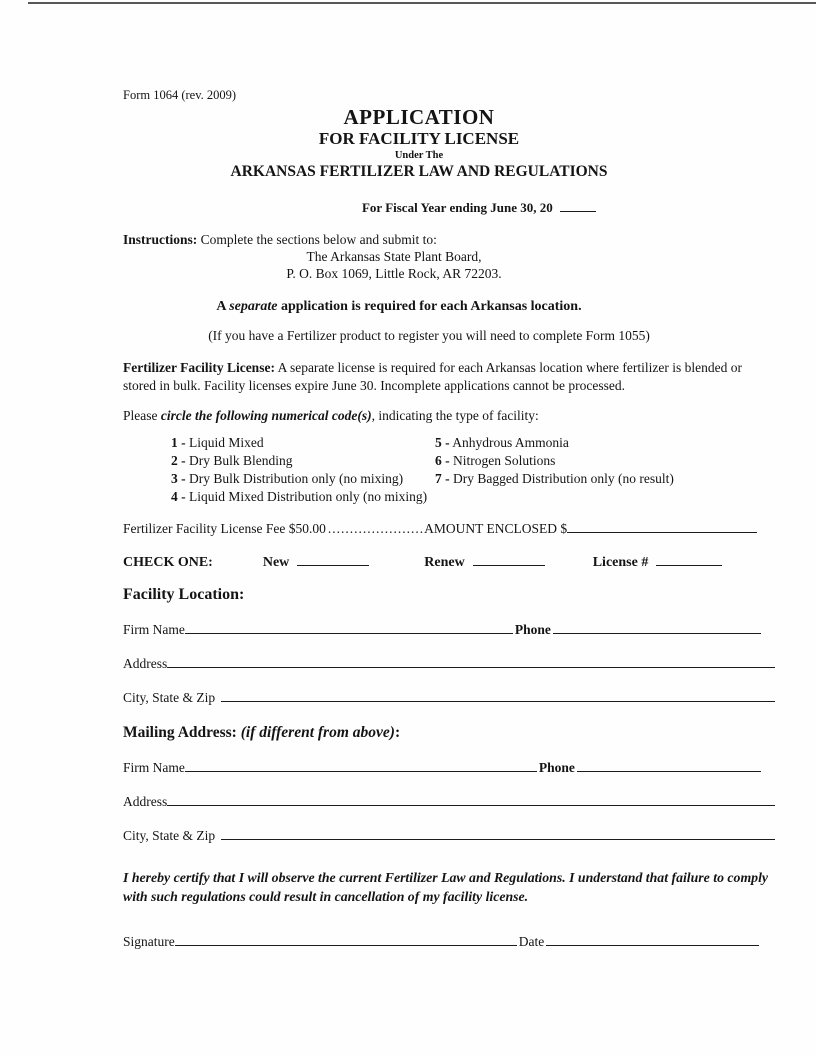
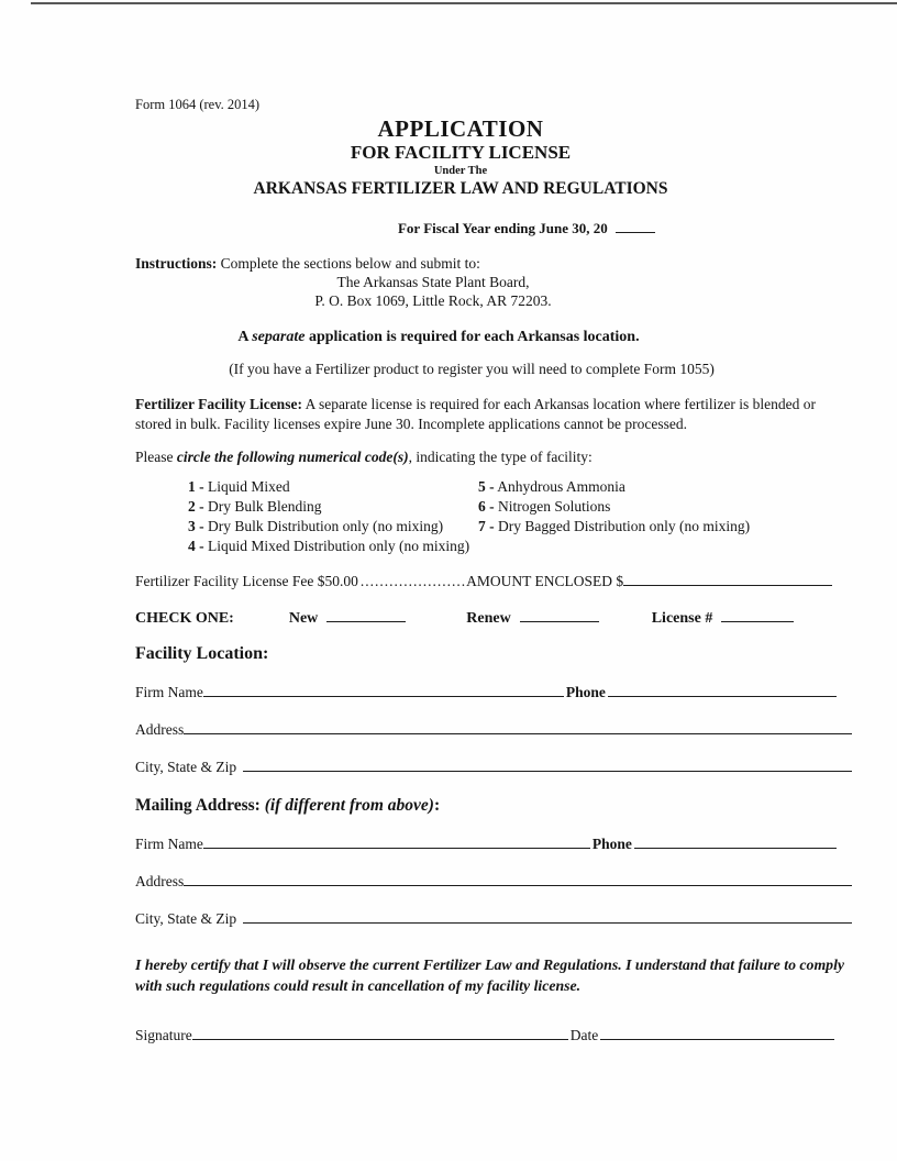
- Form 1064 (rev. 2009)
+ Form 1064 (rev. 2014)
  APPLICATION
  FOR FACILITY LICENSE
  Under The
  ARKANSAS FERTILIZER LAW AND REGULATIONS
  For Fiscal Year ending June 30, 20
  Instructions: Complete the sections below and submit to:
  The Arkansas State Plant Board,
  P. O. Box 1069, Little Rock, AR 72203.
  A separate application is required for each Arkansas location.
  (If you have a Fertilizer product to register you will need to complete Form 1055)
  Fertilizer Facility License: A separate license is required for each Arkansas location where fertilizer is blended or stored in bulk. Facility licenses expire June 30. Incomplete applications cannot be processed.
  Please circle the following numerical code(s), indicating the type of facility:
  1 - Liquid Mixed
  5 - Anhydrous Ammonia
  2 - Dry Bulk Blending
  6 - Nitrogen Solutions
  3 - Dry Bulk Distribution only (no mixing)
- 7 - Dry Bagged Distribution only (no result)
+ 7 - Dry Bagged Distribution only (no mixing)
  4 - Liquid Mixed Distribution only (no mixing)
  Fertilizer Facility License Fee $50.00
  ......................
  AMOUNT ENCLOSED $
  CHECK ONE:
  New
  Renew
  License #
  Facility Location:
  Firm Name
  Phone
  Address
  City, State & Zip
  Mailing Address: (if different from above):
  Firm Name
  Phone
  Address
  City, State & Zip
  I hereby certify that I will observe the current Fertilizer Law and Regulations. I understand that failure to comply with such regulations could result in cancellation of my facility license.
  Signature
  Date
